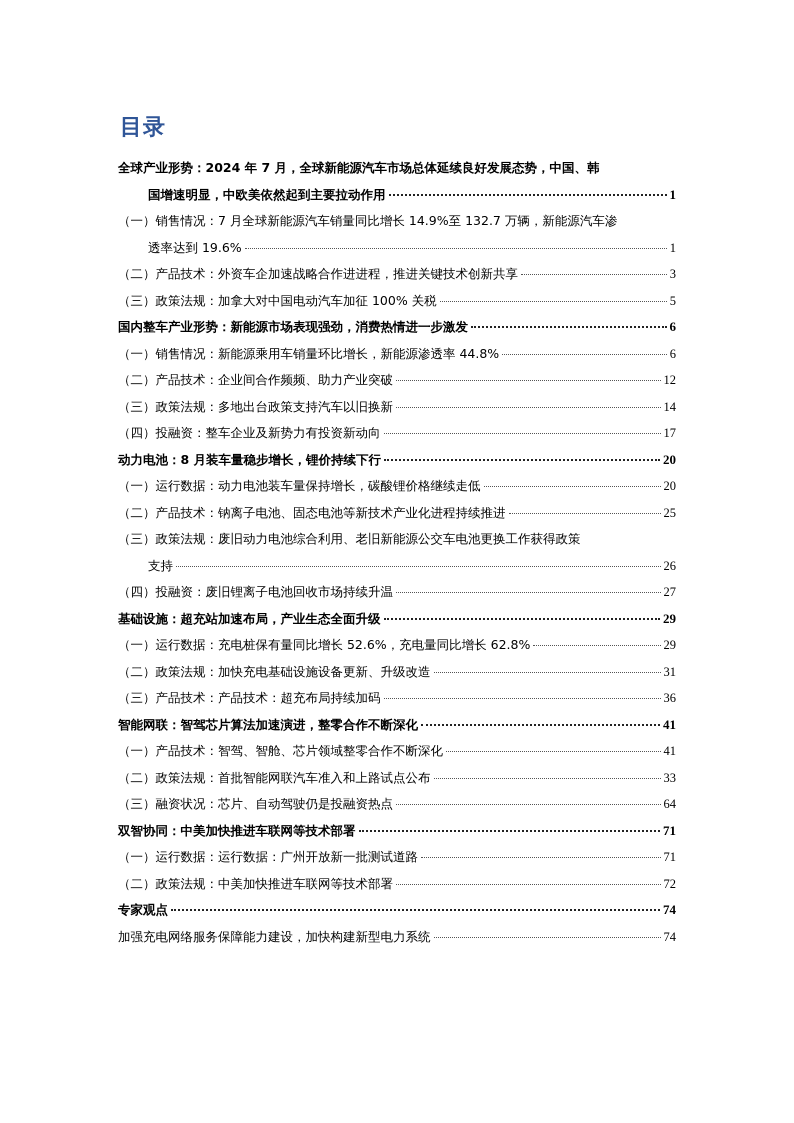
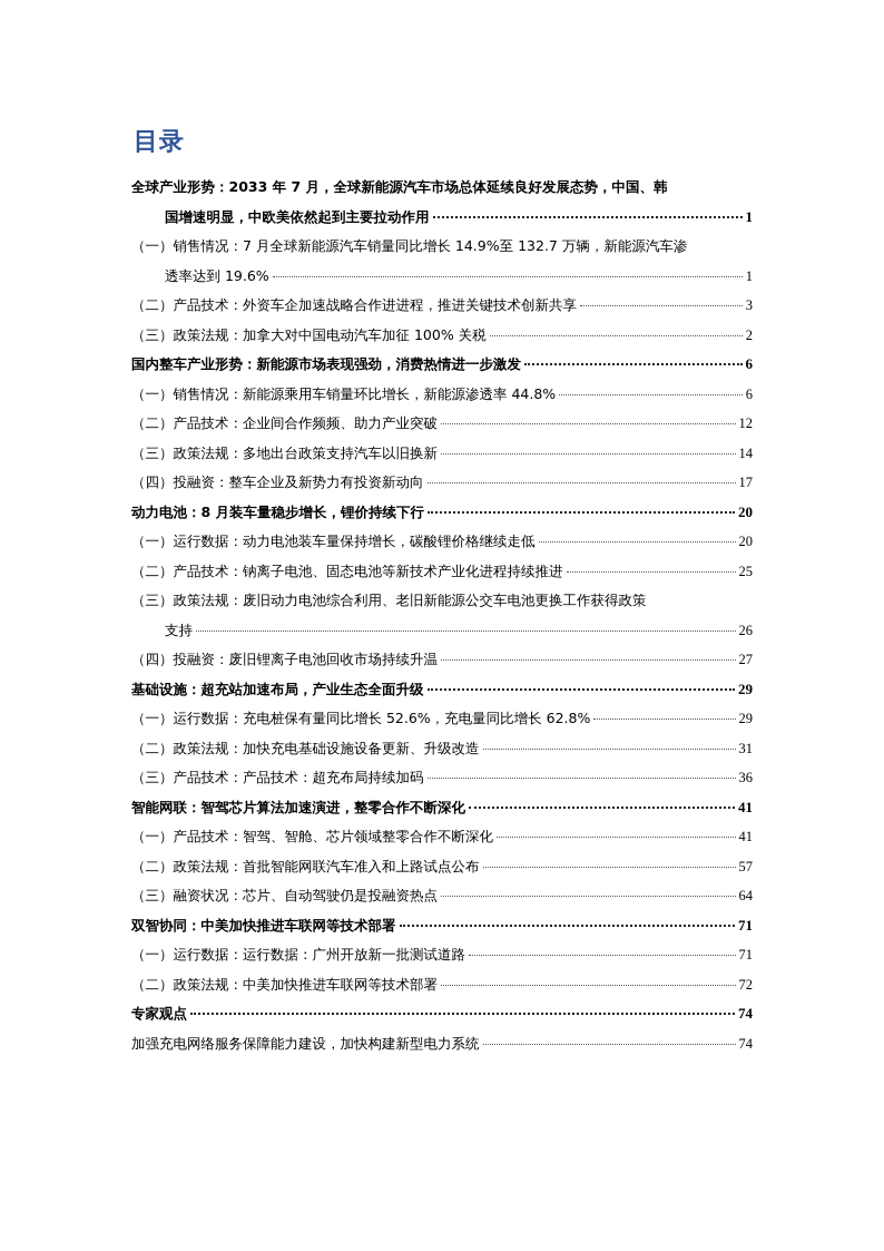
  目录
- 全球产业形势：2024 年 7 月，全球新能源汽车市场总体延续良好发展态势，中国、韩
+ 全球产业形势：2033 年 7 月，全球新能源汽车市场总体延续良好发展态势，中国、韩
  国增速明显，中欧美依然起到主要拉动作用
  1
  （一）销售情况：7 月全球新能源汽车销量同比增长 14.9%至 132.7 万辆，新能源汽车渗
  透率达到 19.6%
  1
  （二）产品技术：外资车企加速战略合作进进程，推进关键技术创新共享
  3
  （三）政策法规：加拿大对中国电动汽车加征 100% 关税
- 5
+ 2
  国内整车产业形势：新能源市场表现强劲，消费热情进一步激发
  6
  （一）销售情况：新能源乘用车销量环比增长，新能源渗透率 44.8%
  6
  （二）产品技术：企业间合作频频、助力产业突破
  12
  （三）政策法规：多地出台政策支持汽车以旧换新
  14
  （四）投融资：整车企业及新势力有投资新动向
  17
  动力电池：8 月装车量稳步增长，锂价持续下行
  20
  （一）运行数据：动力电池装车量保持增长，碳酸锂价格继续走低
  20
  （二）产品技术：钠离子电池、固态电池等新技术产业化进程持续推进
  25
  （三）政策法规：废旧动力电池综合利用、老旧新能源公交车电池更换工作获得政策
  支持
  26
  （四）投融资：废旧锂离子电池回收市场持续升温
  27
  基础设施：超充站加速布局，产业生态全面升级
  29
  （一）运行数据：充电桩保有量同比增长 52.6%，充电量同比增长 62.8%
  29
  （二）政策法规：加快充电基础设施设备更新、升级改造
  31
  （三）产品技术：产品技术：超充布局持续加码
  36
  智能网联：智驾芯片算法加速演进，整零合作不断深化
  41
  （一）产品技术：智驾、智舱、芯片领域整零合作不断深化
  41
  （二）政策法规：首批智能网联汽车准入和上路试点公布
- 33
+ 57
  （三）融资状况：芯片、自动驾驶仍是投融资热点
  64
  双智协同：中美加快推进车联网等技术部署
  71
  （一）运行数据：运行数据：广州开放新一批测试道路
  71
  （二）政策法规：中美加快推进车联网等技术部署
  72
  专家观点
  74
  加强充电网络服务保障能力建设，加快构建新型电力系统
  74
